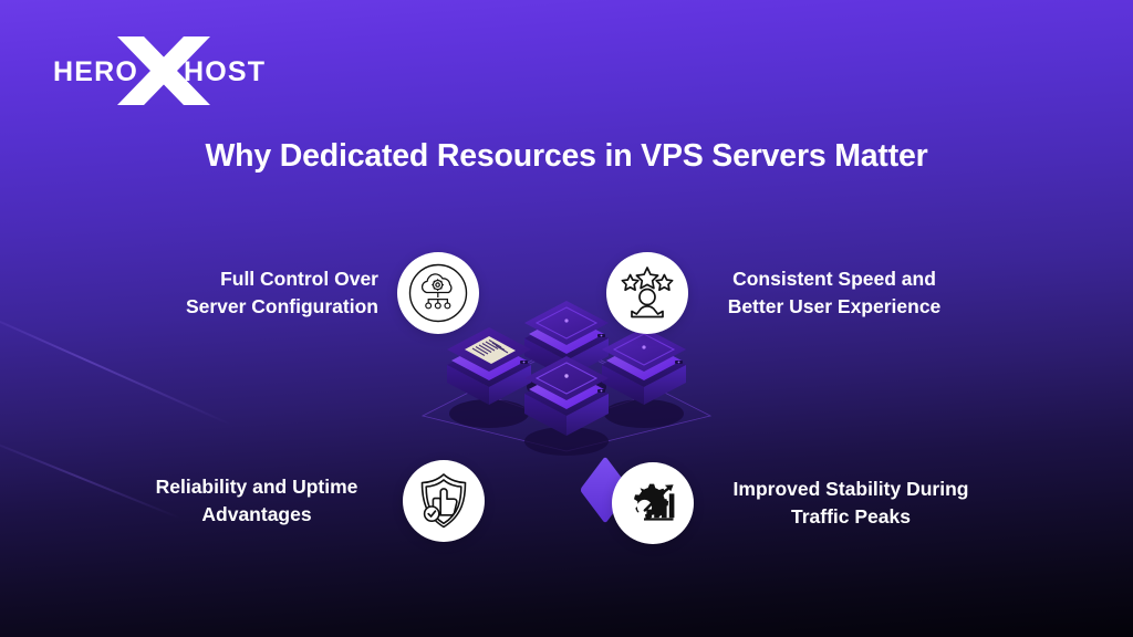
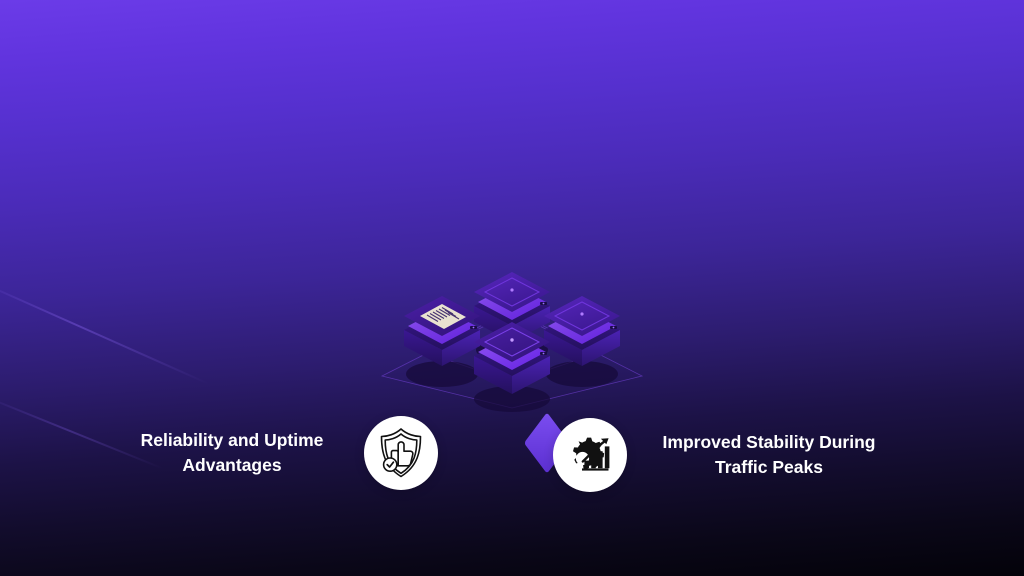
- HERO
- HOST
- Why Dedicated Resources in VPS Servers Matter
- Full Control Over
- Server Configuration
- Consistent Speed and
- Better User Experience
  Reliability and Uptime
  Advantages
  Improved Stability During
  Traffic Peaks
